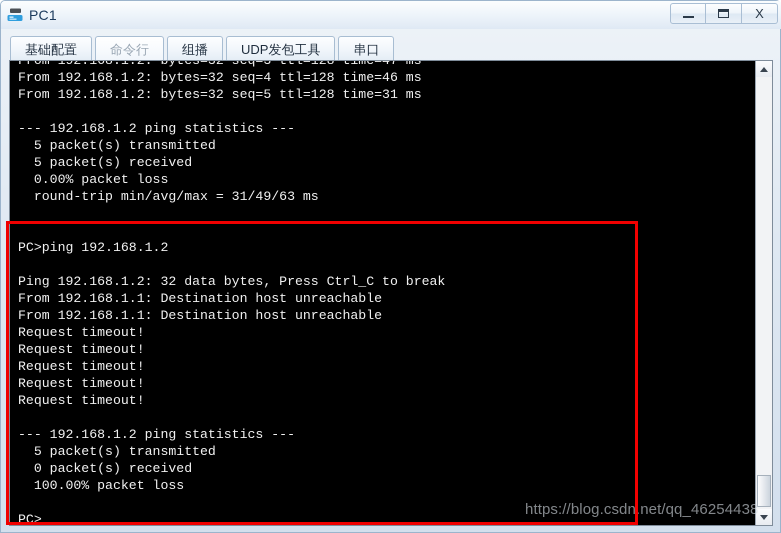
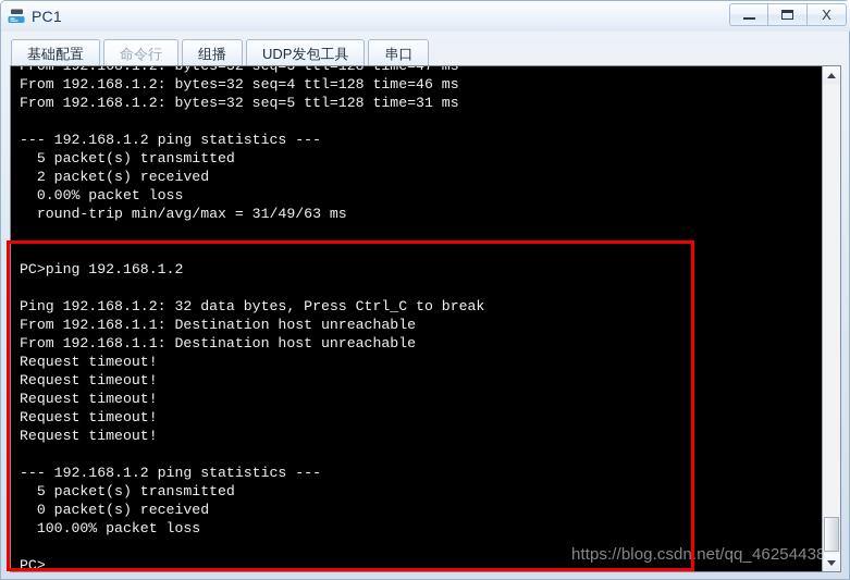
  PC1
  X
  基础配置
  命令行
  组播
  UDP发包工具
  串口
  From 192.168.1.2: bytes=32 seq=3 ttl=128 time=47 ms
  From 192.168.1.2: bytes=32 seq=4 ttl=128 time=46 ms
  From 192.168.1.2: bytes=32 seq=5 ttl=128 time=31 ms
  --- 192.168.1.2 ping statistics ---
  5 packet(s) transmitted
- 5 packet(s) received
+ 2 packet(s) received
  0.00% packet loss
  round-trip min/avg/max = 31/49/63 ms
  PC>ping 192.168.1.2
  Ping 192.168.1.2: 32 data bytes, Press Ctrl_C to break
  From 192.168.1.1: Destination host unreachable
  From 192.168.1.1: Destination host unreachable
  Request timeout!
  Request timeout!
  Request timeout!
  Request timeout!
  Request timeout!
  --- 192.168.1.2 ping statistics ---
  5 packet(s) transmitted
  0 packet(s) received
  100.00% packet loss
  PC>
  https://blog.csdn.net/qq_46254438
